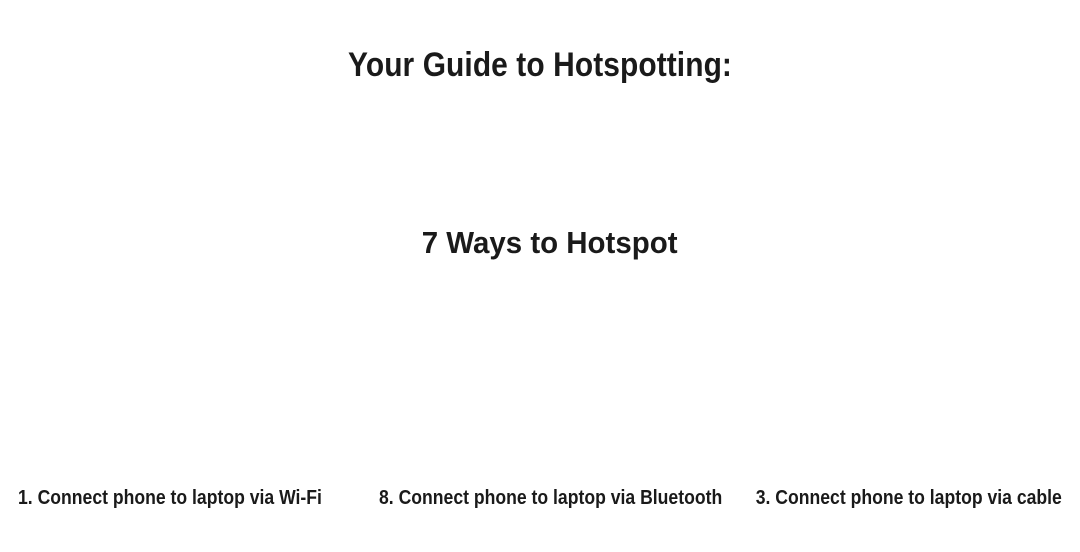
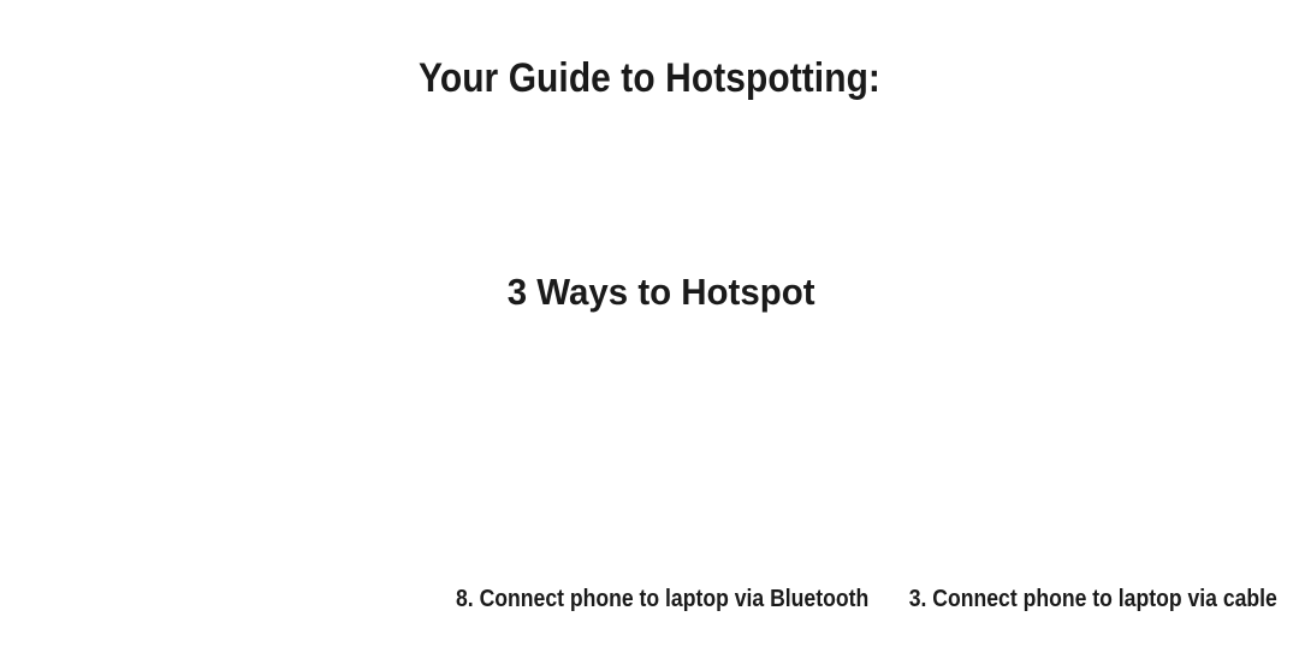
  Your Guide to Hotspotting:
- 7 Ways to Hotspot
+ 3 Ways to Hotspot
- 1. Connect phone to laptop via Wi-Fi
  8. Connect phone to laptop via Bluetooth
  3. Connect phone to laptop via cable
